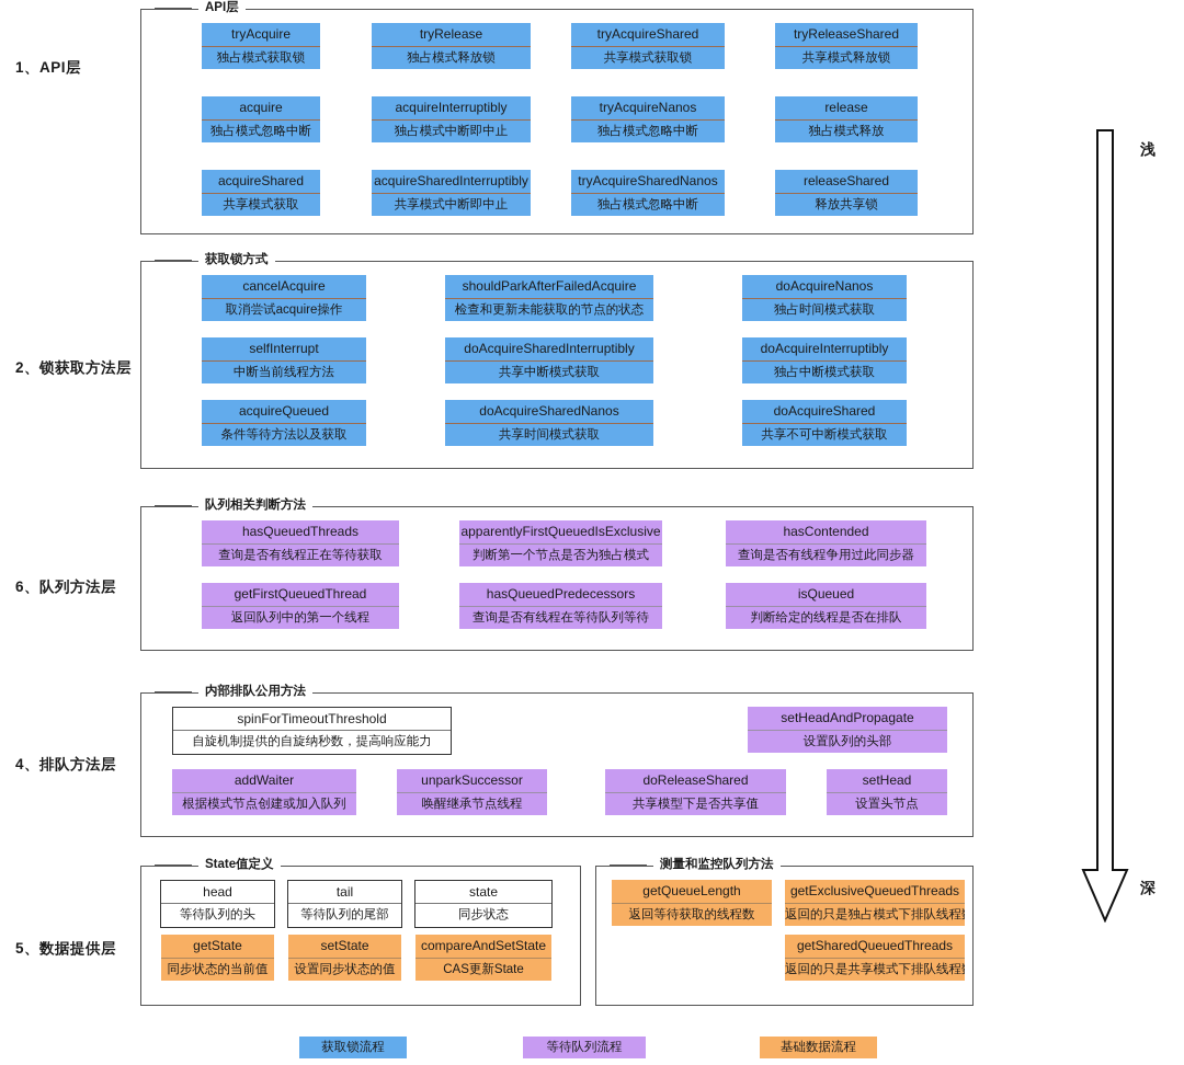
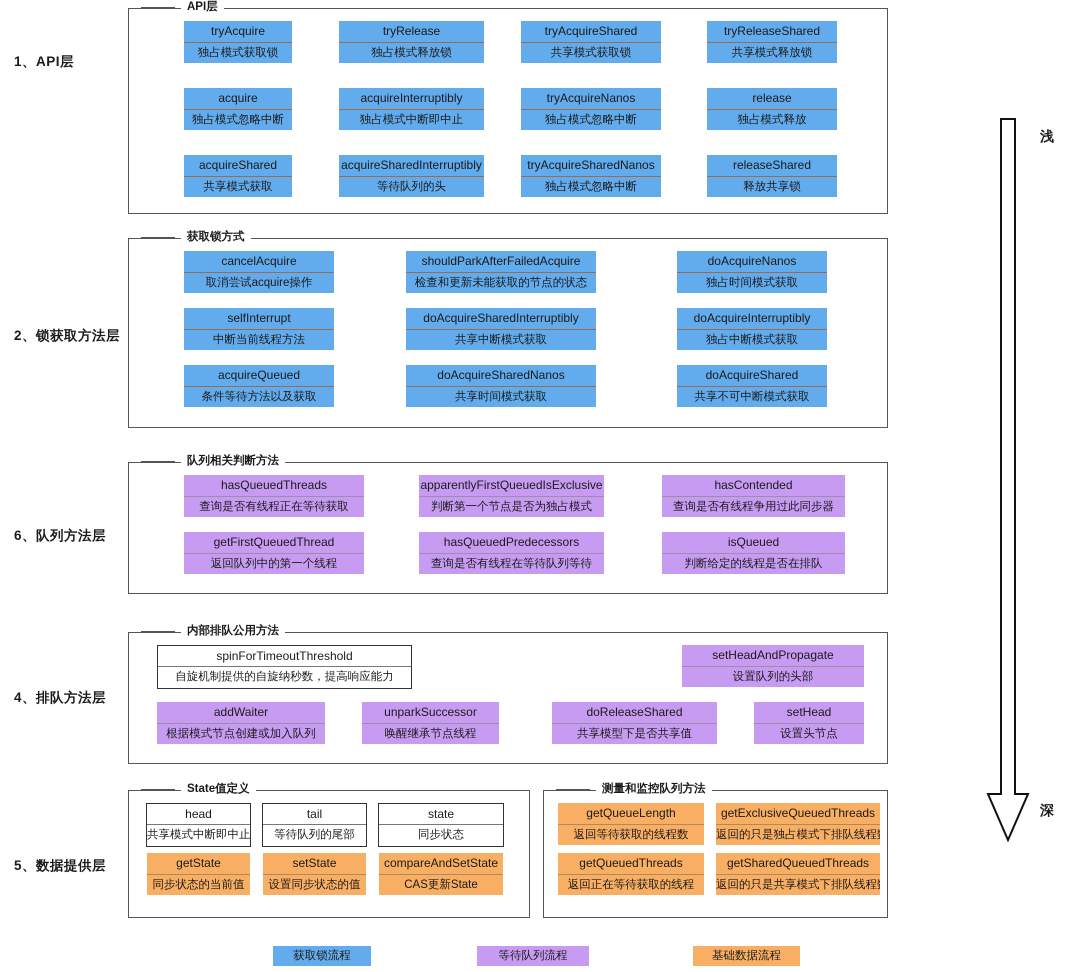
  1、API层
  2、锁获取方法层
  6、队列方法层
  4、排队方法层
  5、数据提供层
  API层
  tryAcquire
  独占模式获取锁
  tryRelease
  独占模式释放锁
  tryAcquireShared
  共享模式获取锁
  tryReleaseShared
  共享模式释放锁
  acquire
  独占模式忽略中断
  acquireInterruptibly
  独占模式中断即中止
  tryAcquireNanos
  独占模式忽略中断
  release
  独占模式释放
  acquireShared
  共享模式获取
  acquireSharedInterruptibly
- 共享模式中断即中止
+ 等待队列的头
  tryAcquireSharedNanos
  独占模式忽略中断
  releaseShared
  释放共享锁
  获取锁方式
  cancelAcquire
  取消尝试acquire操作
  shouldParkAfterFailedAcquire
  检查和更新未能获取的节点的状态
  doAcquireNanos
  独占时间模式获取
  selfInterrupt
  中断当前线程方法
  doAcquireSharedInterruptibly
  共享中断模式获取
  doAcquireInterruptibly
  独占中断模式获取
  acquireQueued
  条件等待方法以及获取
  doAcquireSharedNanos
  共享时间模式获取
  doAcquireShared
  共享不可中断模式获取
  队列相关判断方法
  hasQueuedThreads
  查询是否有线程正在等待获取
  apparentlyFirstQueuedIsExclusive
  判断第一个节点是否为独占模式
  hasContended
  查询是否有线程争用过此同步器
  getFirstQueuedThread
  返回队列中的第一个线程
  hasQueuedPredecessors
  查询是否有线程在等待队列等待
  isQueued
  判断给定的线程是否在排队
  内部排队公用方法
  spinForTimeoutThreshold
  自旋机制提供的自旋纳秒数，提高响应能力
  setHeadAndPropagate
  设置队列的头部
  addWaiter
  根据模式节点创建或加入队列
  unparkSuccessor
  唤醒继承节点线程
  doReleaseShared
  共享模型下是否共享值
  setHead
  设置头节点
  State值定义
  head
- 等待队列的头
+ 共享模式中断即中止
  tail
  等待队列的尾部
  state
  同步状态
  getState
  同步状态的当前值
  setState
  设置同步状态的值
  compareAndSetState
  CAS更新State
  测量和监控队列方法
  getQueueLength
  返回等待获取的线程数
  getExclusiveQueuedThreads
  返回的只是独占模式下排队线程
+ getQueuedThreads
+ 返回正在等待获取的线程
  getSharedQueuedThreads
  返回的只是共享模式下排队线程
  获取锁流程
  等待队列流程
  基础数据流程
  浅
  深
